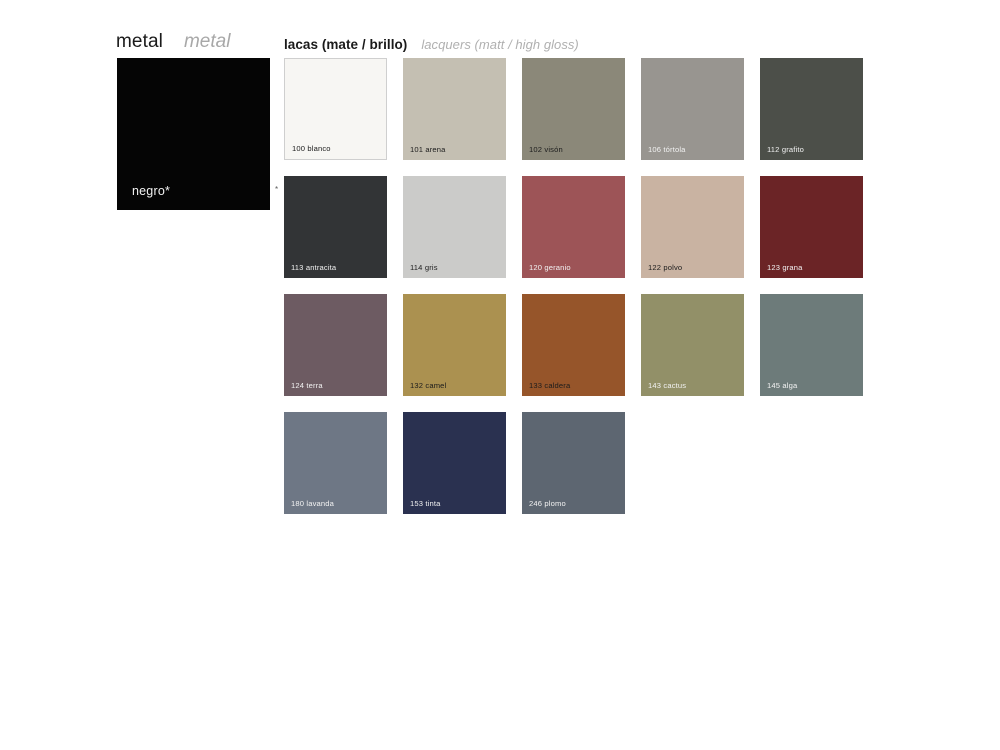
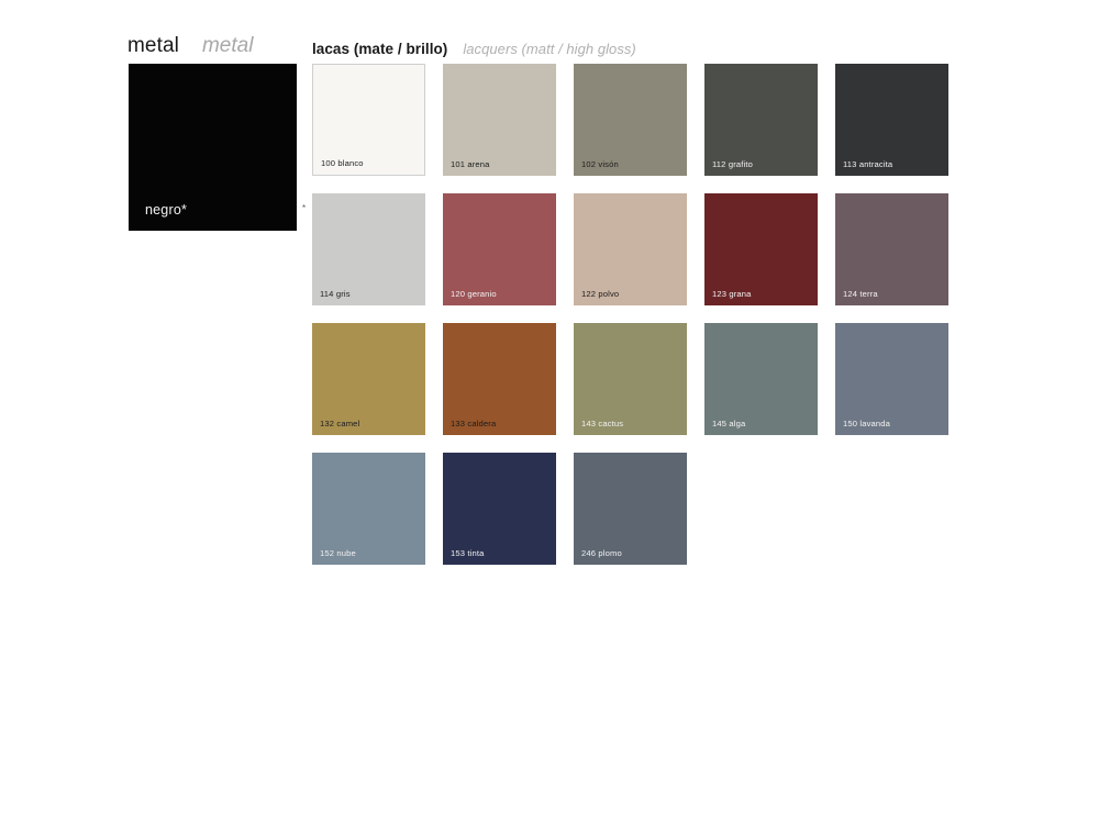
  metal
  metal
  lacas (mate / brillo)
  lacquers (matt / high gloss)
  negro*
  *
  100 blanco
  101 arena
  102 visón
- 106 tórtola
  112 grafito
  113 antracita
  114 gris
  120 geranio
  122 polvo
  123 grana
  124 terra
  132 camel
  133 caldera
  143 cactus
  145 alga
- 180 lavanda
+ 150 lavanda
+ 152 nube
  153 tinta
  246 plomo
